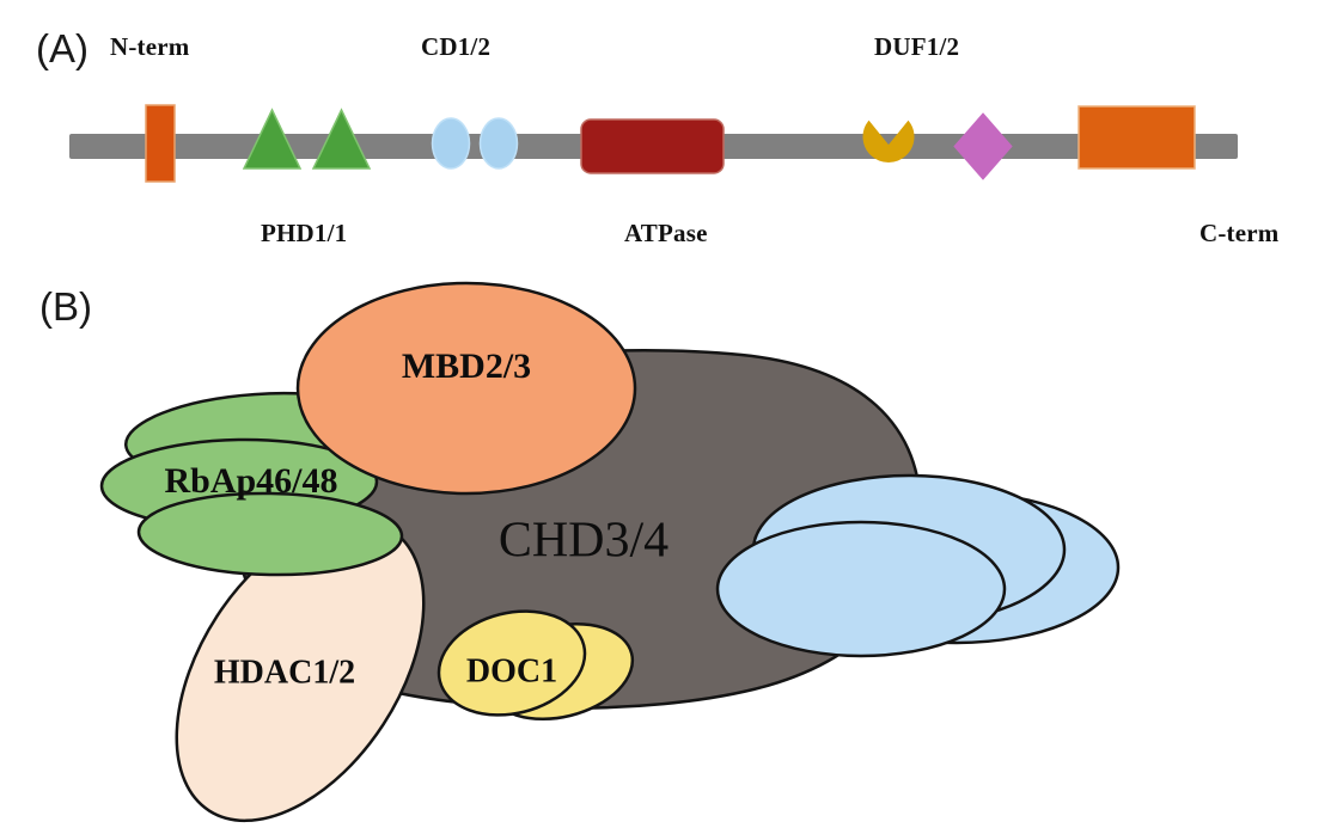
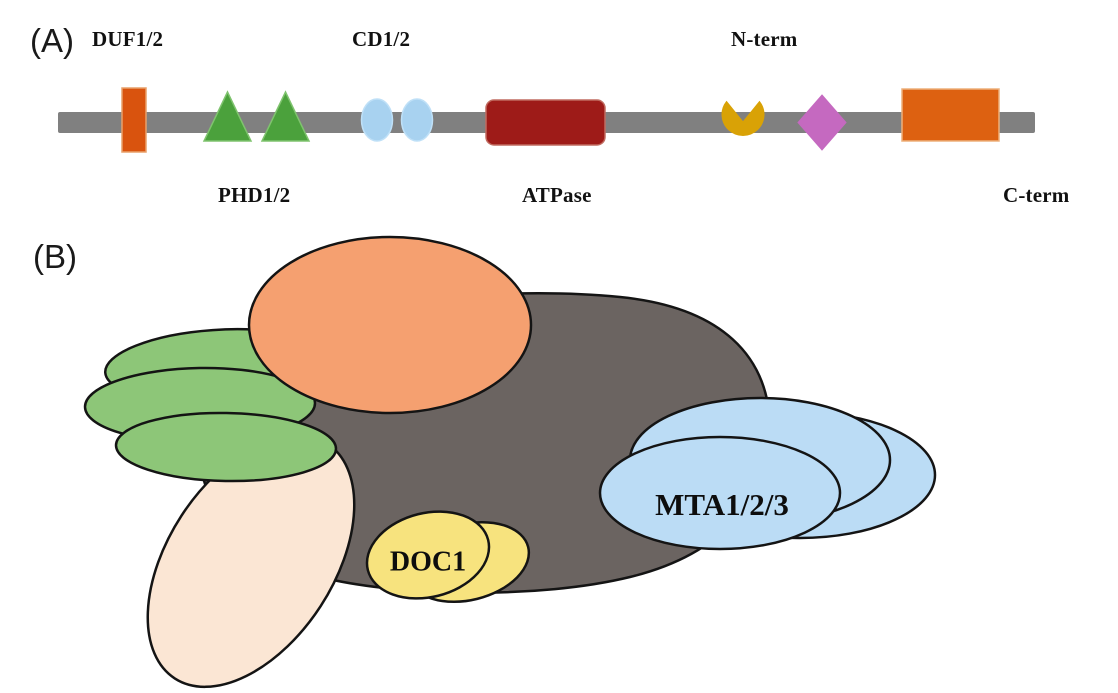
  (A)
- N-term
+ DUF1/2
  CD1/2
- DUF1/2
+ N-term
- PHD1/1
+ PHD1/2
  ATPase
  C-term
  (B)
+ MTA1/2/3
  DOC1
- HDAC1/2
- RbAp46/48
- MBD2/3
- CHD3/4
